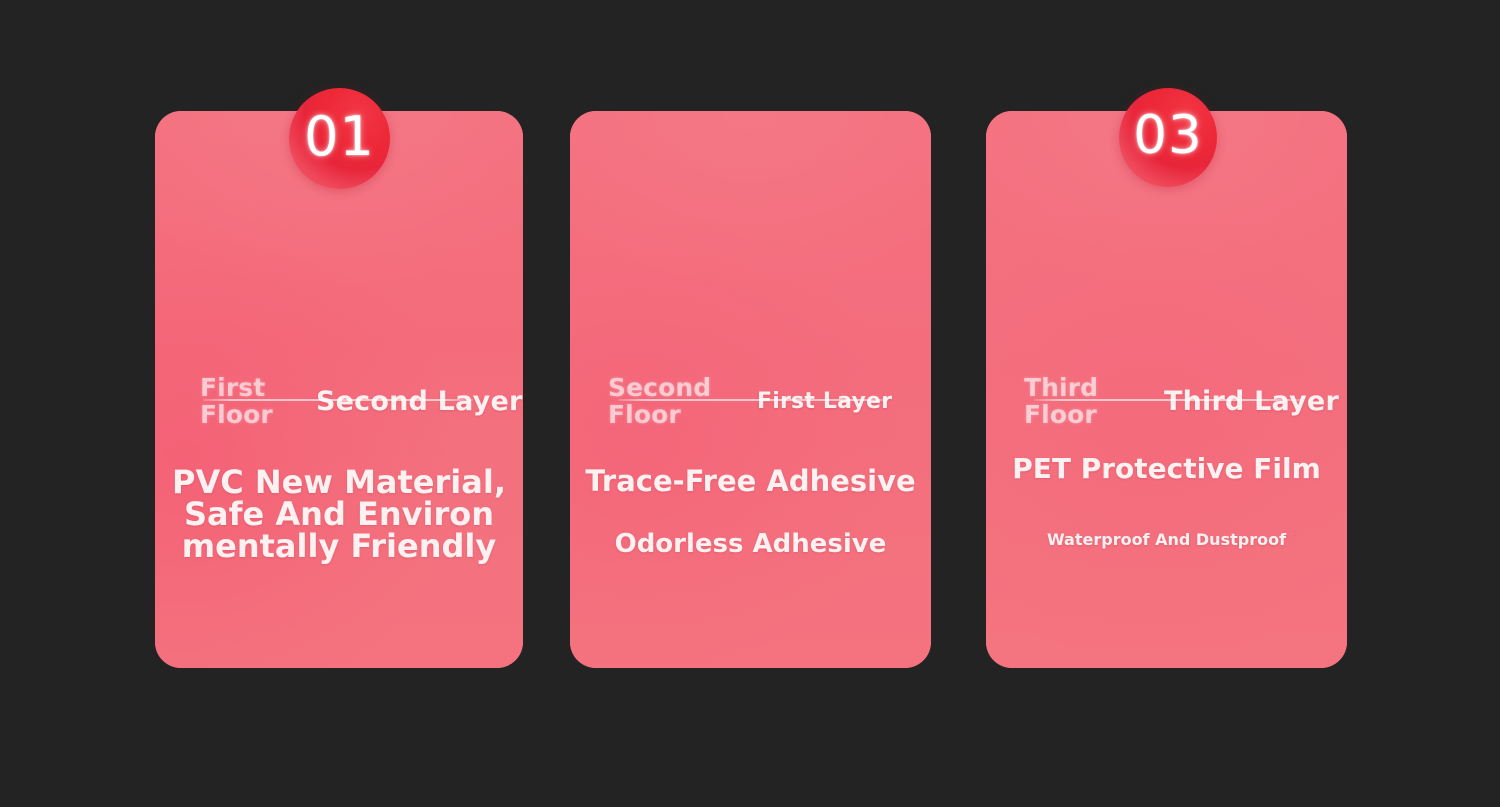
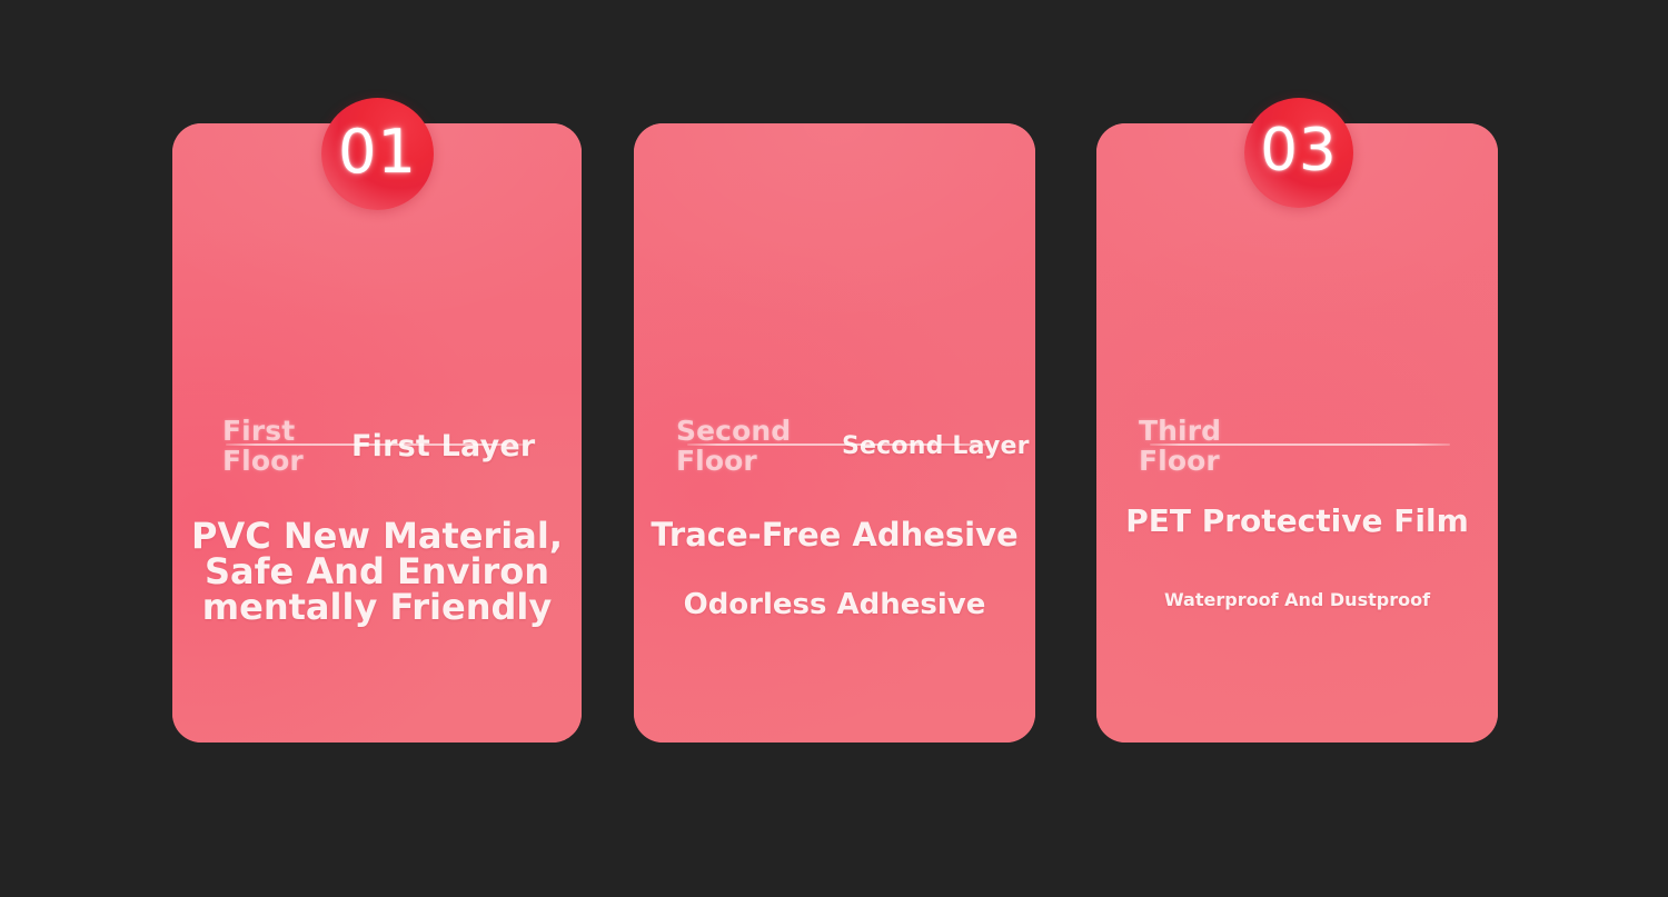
  First
  Floor
- Second Layer
+ First Layer
  PVC New Material,
  Safe And Environ
  mentally Friendly
  01
  Second
  Floor
- First Layer
+ Second Layer
  Trace-Free Adhesive
  Odorless Adhesive
  Third
  Floor
- Third Layer
  PET Protective Film
  Waterproof And Dustproof
  03
